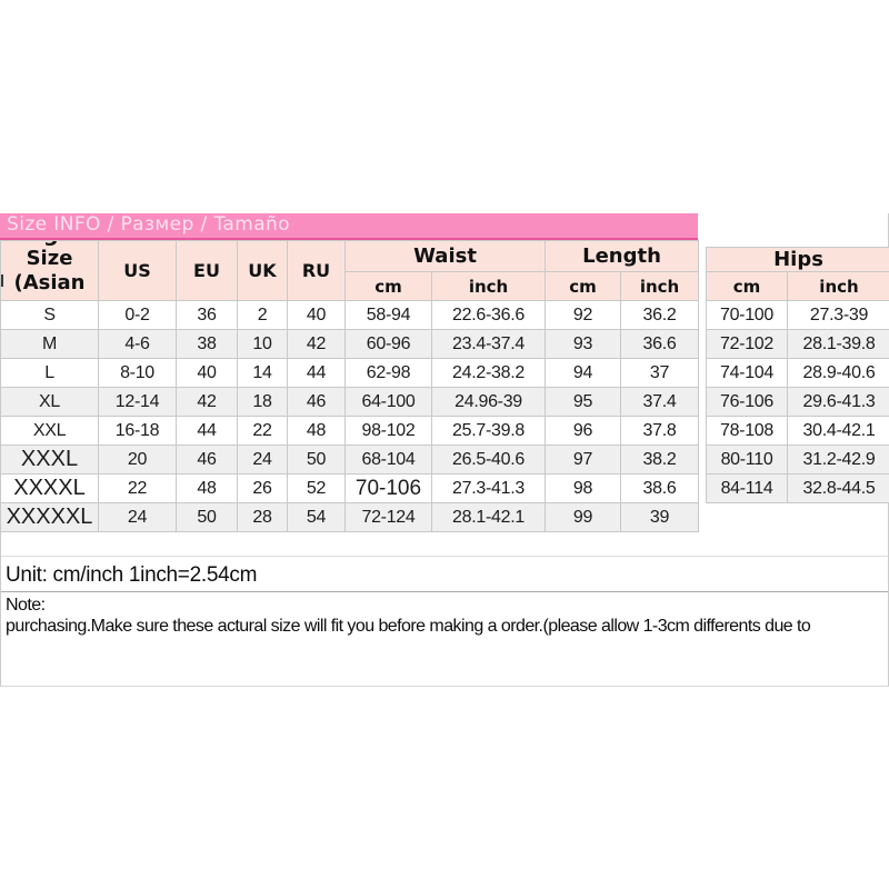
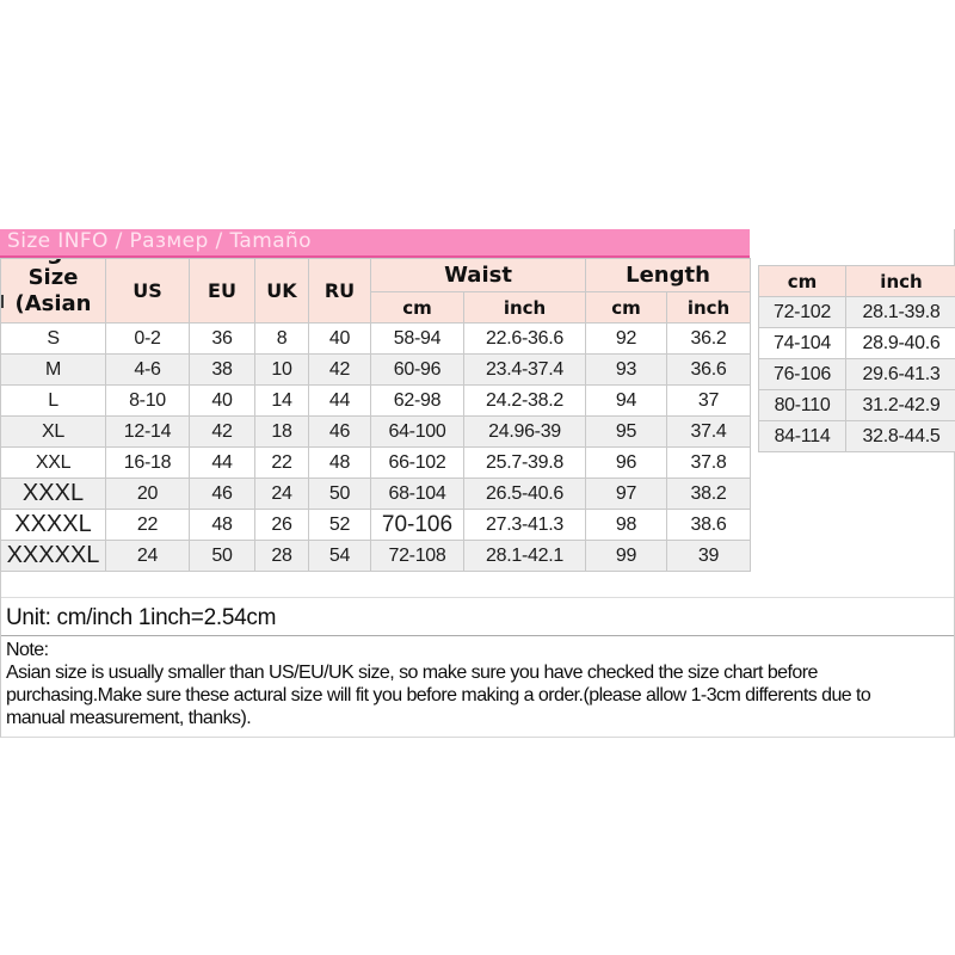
  Size INFO / Размер / Tamaño
  Size (Asian	US	EU	UK	RU	Waist	Length
  cm	inch	cm	inch
- S	0-2	36	2	40	58-94	22.6-36.6	92	36.2
+ S	0-2	36	8	40	58-94	22.6-36.6	92	36.2
  M	4-6	38	10	42	60-96	23.4-37.4	93	36.6
  L	8-10	40	14	44	62-98	24.2-38.2	94	37
  XL	12-14	42	18	46	64-100	24.96-39	95	37.4
- XXL	16-18	44	22	48	98-102	25.7-39.8	96	37.8
+ XXL	16-18	44	22	48	66-102	25.7-39.8	96	37.8
  XXXL	20	46	24	50	68-104	26.5-40.6	97	38.2
  XXXXL	22	48	26	52	70-106	27.3-41.3	98	38.6
- XXXXXL	24	50	28	54	72-124	28.1-42.1	99	39
+ XXXXXL	24	50	28	54	72-108	28.1-42.1	99	39
- Hips
  cm	inch
- 70-100	27.3-39
  72-102	28.1-39.8
  74-104	28.9-40.6
  76-106	29.6-41.3
- 78-108	30.4-42.1
  80-110	31.2-42.9
  84-114	32.8-44.5
  Unit: cm/inch 1inch=2.54cm
  Note:
+ Asian size is usually smaller than US/EU/UK size, so make sure you have checked the size chart before
  purchasing.Make sure these actural size will fit you before making a order.(please allow 1-3cm differents due to
+ manual measurement, thanks).
